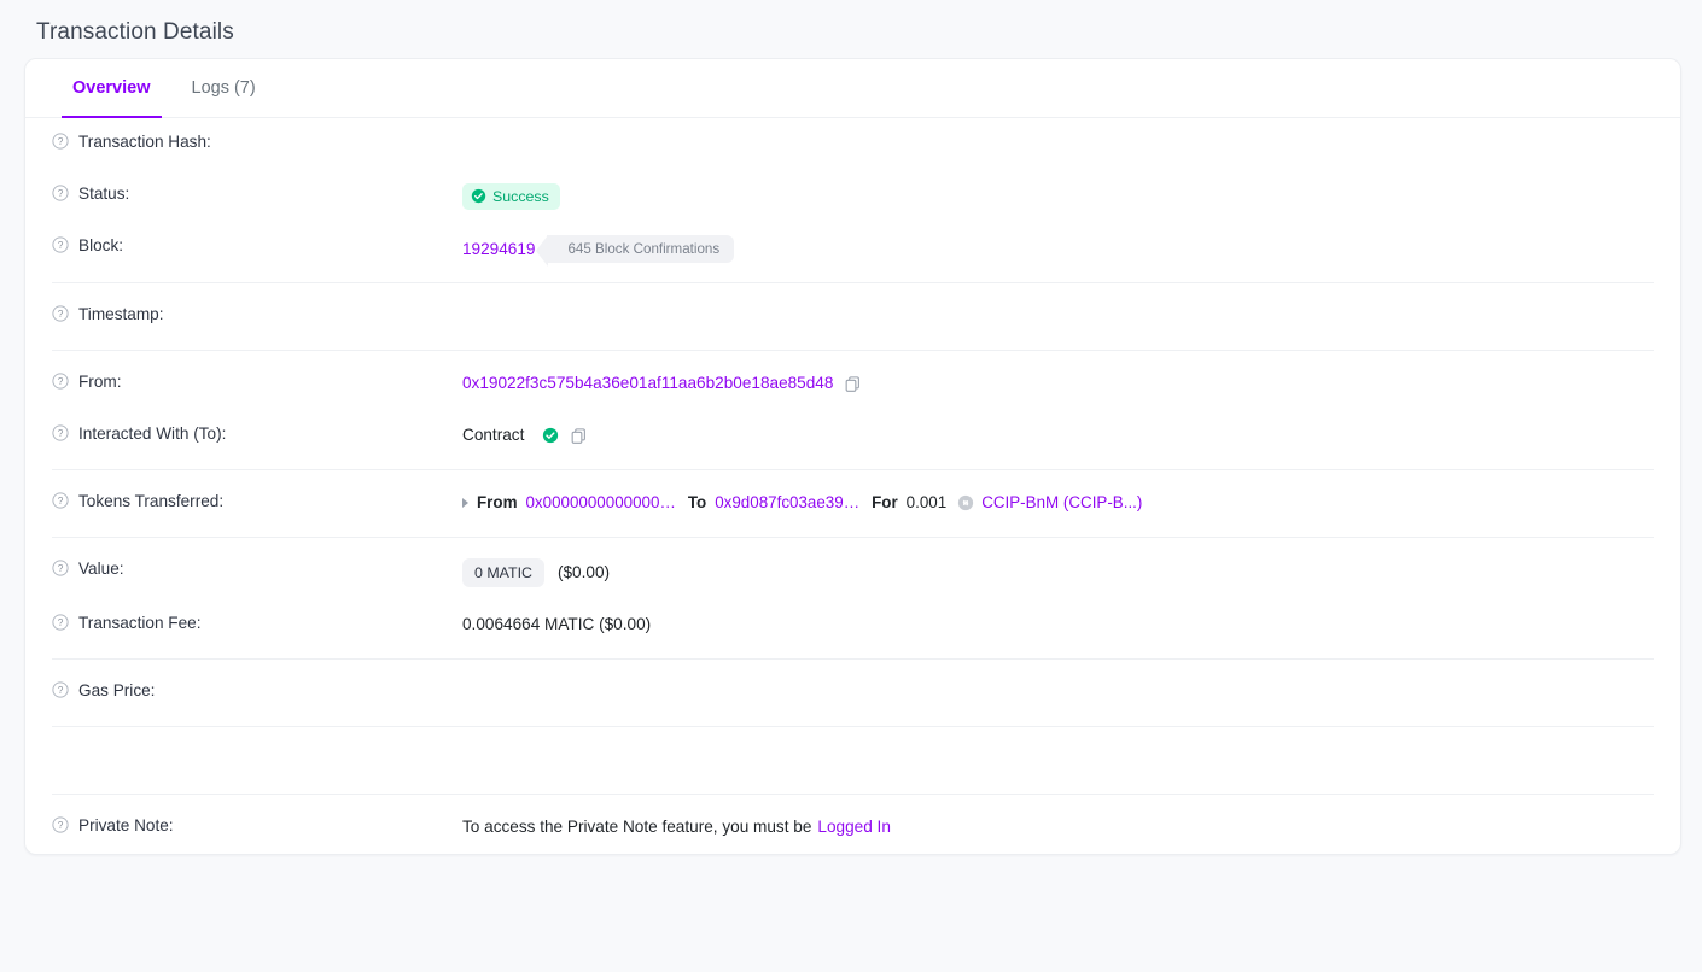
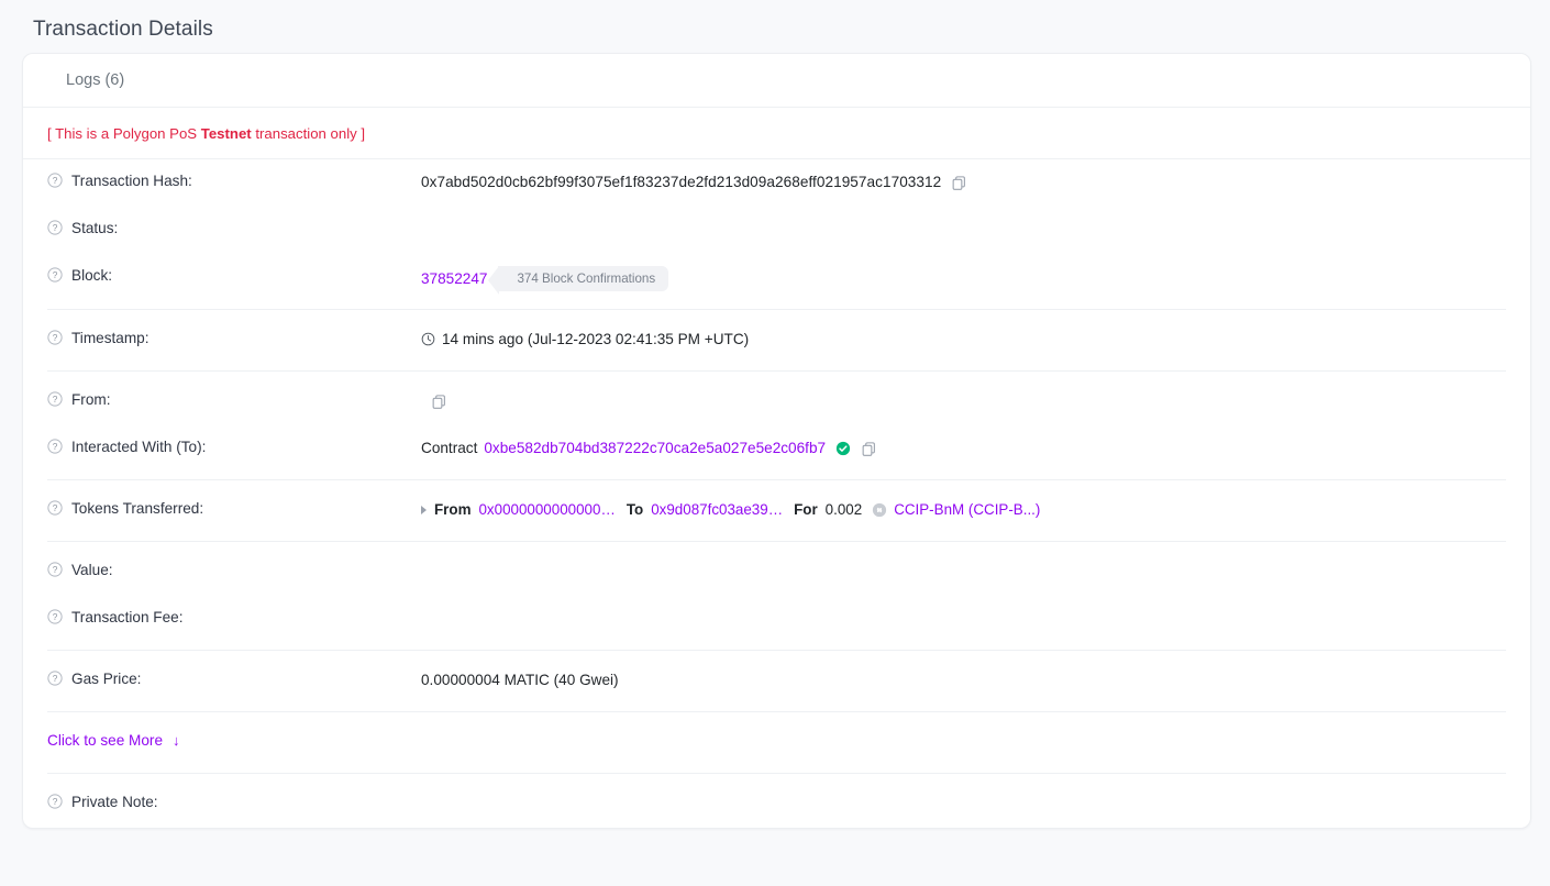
  Transaction Details
- Overview
- Logs (7)
+ Logs (6)
+ [ This is a Polygon PoS Testnet transaction only ]
  ?
  Transaction Hash:
+ 0x7abd502d0cb62bf99f3075ef1f83237de2fd213d09a268eff021957ac1703312
  ?
  Status:
- Success
  ?
  Block:
- 19294619
+ 37852247
- 645 Block Confirmations
+ 374 Block Confirmations
  ?
  Timestamp:
+ 14 mins ago (Jul-12-2023 02:41:35 PM +UTC)
  ?
  From:
- 0x19022f3c575b4a36e01af11aa6b2b0e18ae85d48
  ?
  Interacted With (To):
  Contract
+ 0xbe582db704bd387222c70ca2e5a027e5e2c06fb7
  ?
  Tokens Transferred:
  From
  0x0000000000000…
  To
  0x9d087fc03ae39…
  For
- 0.001
+ 0.002
  CCIP-BnM (CCIP-B...)
  ?
  Value:
- 0 MATIC
- ($0.00)
  ?
  Transaction Fee:
- 0.0064664 MATIC ($0.00)
  ?
  Gas Price:
+ 0.00000004 MATIC (40 Gwei)
+ Click to see More
+ ↓
  ?
  Private Note:
- To access the Private Note feature, you must be
- Logged In
